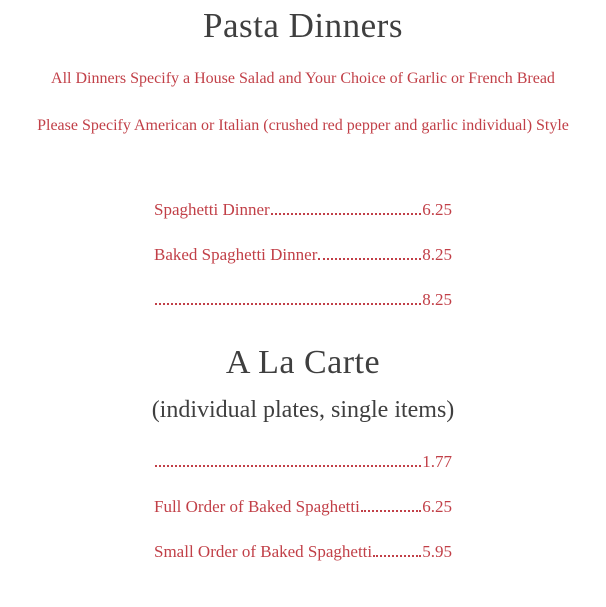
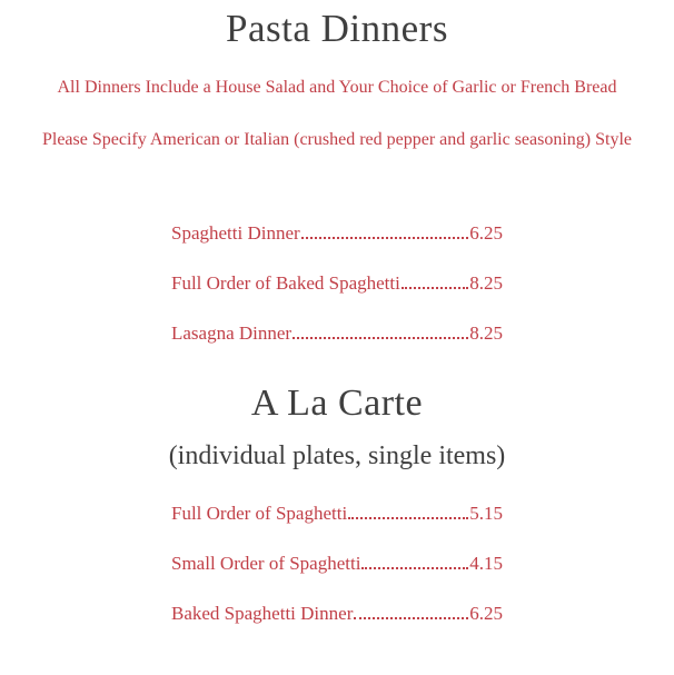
  Pasta Dinners
- All Dinners Specify a House Salad and Your Choice of Garlic or French Bread
+ All Dinners Include a House Salad and Your Choice of Garlic or French Bread
- Please Specify American or Italian (crushed red pepper and garlic individual) Style
+ Please Specify American or Italian (crushed red pepper and garlic seasoning) Style
  Spaghetti Dinner
  6.25
- Baked Spaghetti Dinner
+ Full Order of Baked Spaghetti
  8.25
+ Lasagna Dinner
  8.25
  A La Carte
  (individual plates, single items)
+ Full Order of Spaghetti
+ 5.15
+ Small Order of Spaghetti
- 1.77
+ 4.15
- Full Order of Baked Spaghetti
+ Baked Spaghetti Dinner
  6.25
- Small Order of Baked Spaghetti
- 5.95
